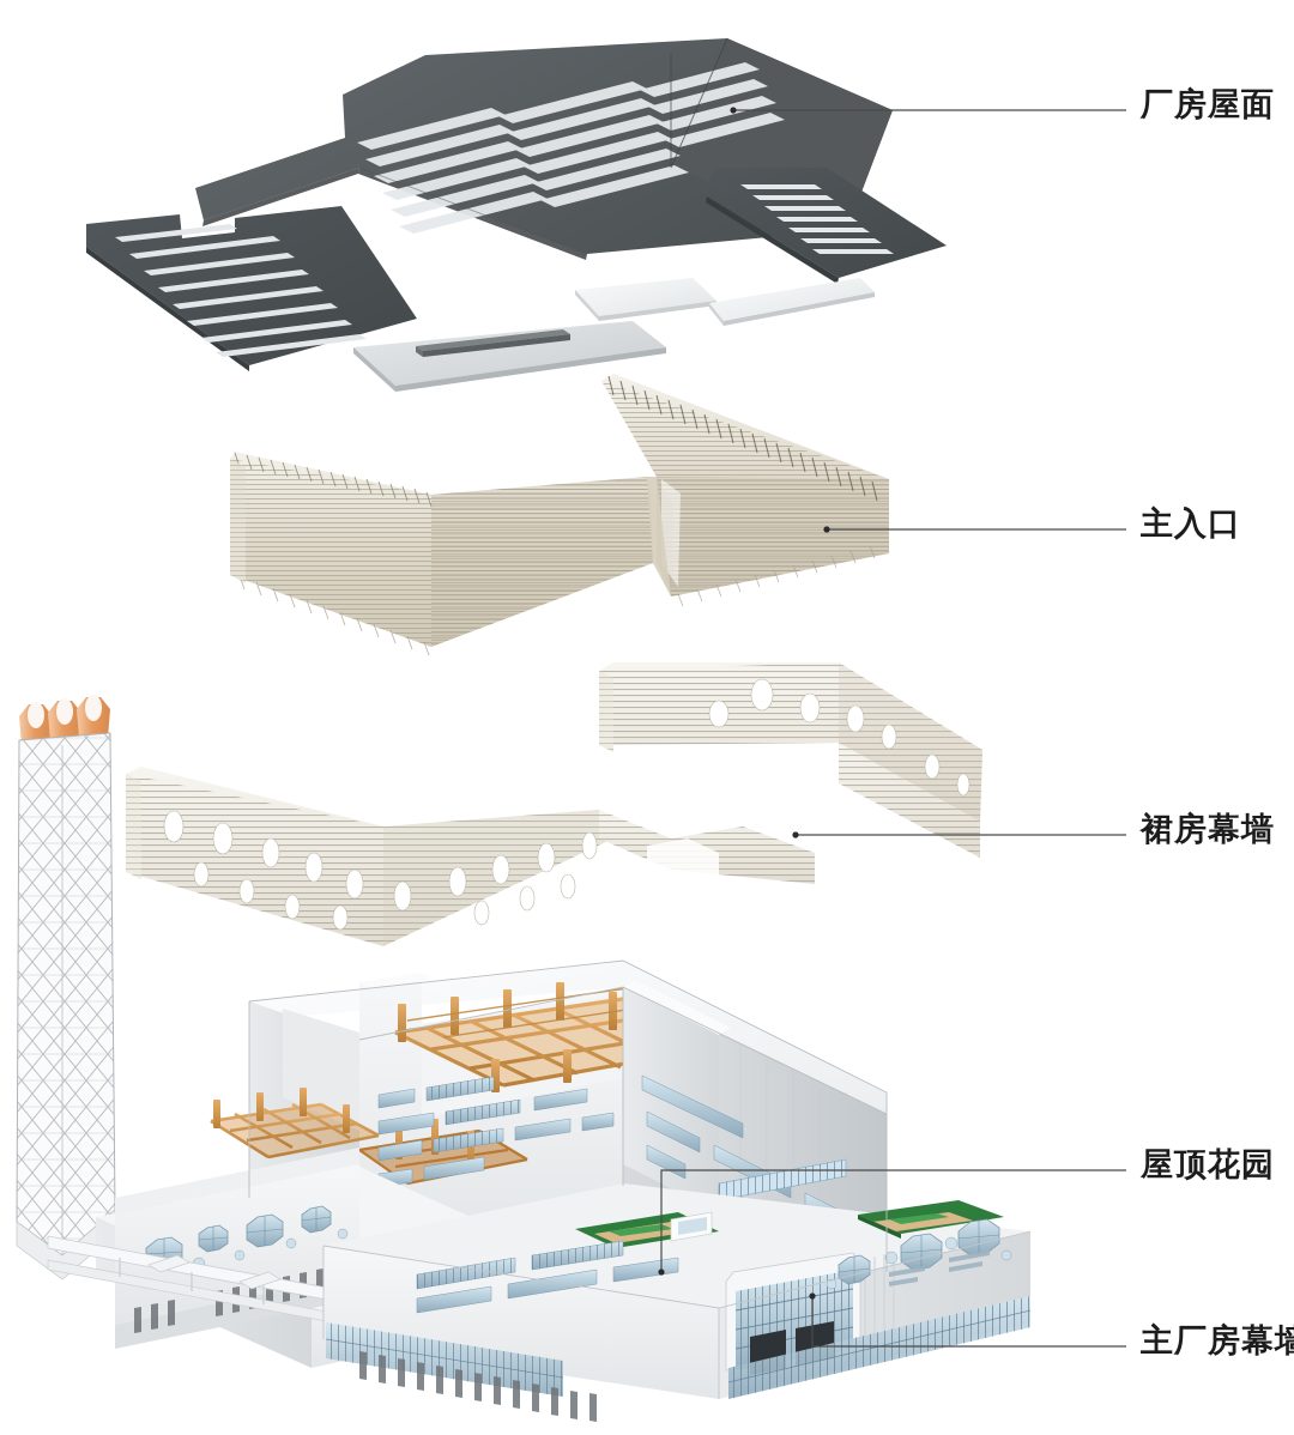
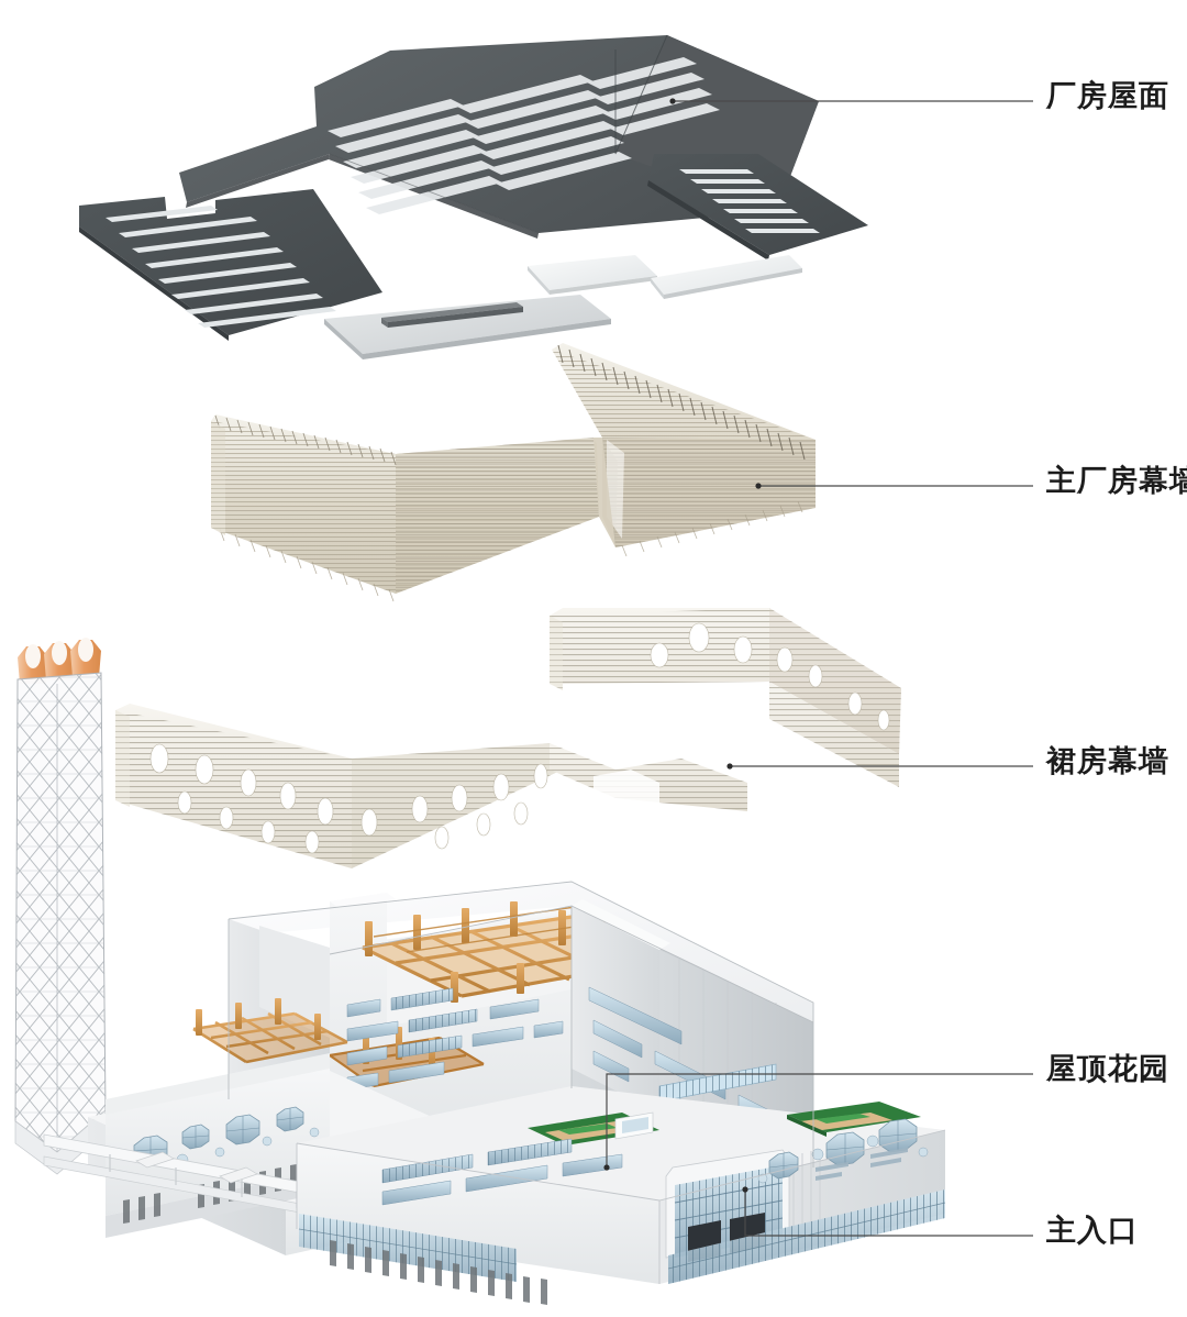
  厂房屋面
- 主入口
+ 主厂房幕墙
  裙房幕墙
  屋顶花园
- 主厂房幕墙
+ 主入口
